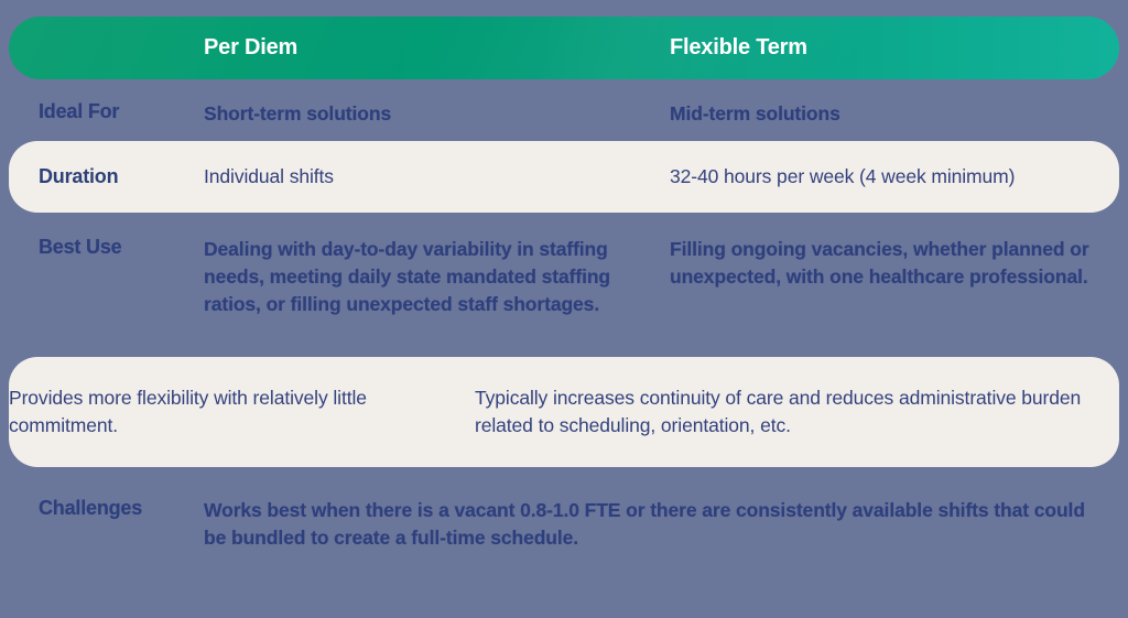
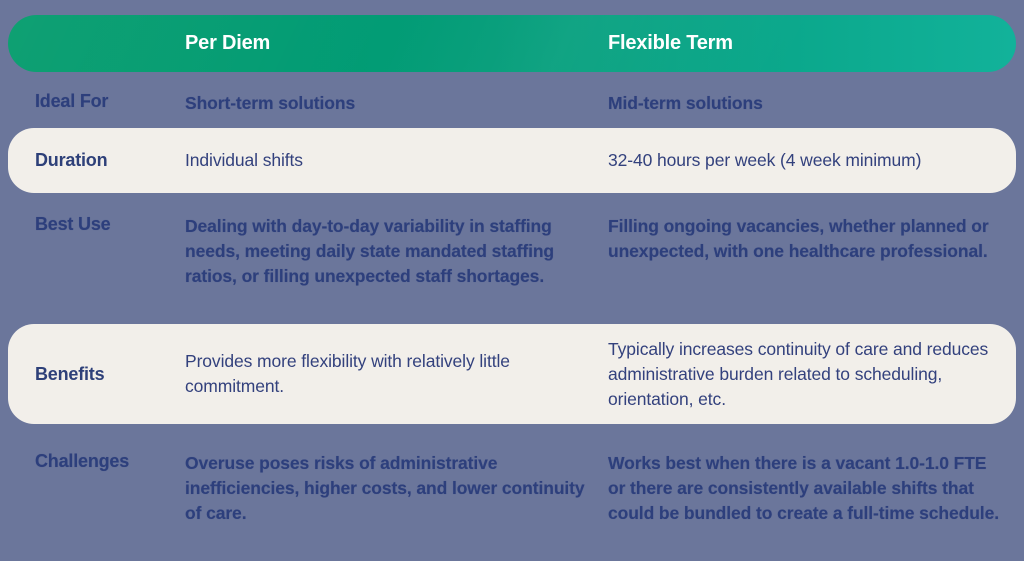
  Per Diem
  Flexible Term
  Ideal For
  Short-term solutions
  Mid-term solutions
  Duration
  Individual shifts
  32-40 hours per week (4 week minimum)
  Best Use
  Dealing with day-to-day variability in staffing needs, meeting daily state mandated staffing ratios, or filling unexpected staff shortages.
  Filling ongoing vacancies, whether planned or unexpected, with one healthcare professional.
+ Benefits
  Provides more flexibility with relatively little commitment.
  Typically increases continuity of care and reduces administrative burden related to scheduling, orientation, etc.
  Challenges
+ Overuse poses risks of administrative inefficiencies, higher costs, and lower continuity of care.
- Works best when there is a vacant 0.8-1.0 FTE or there are consistently available shifts that could be bundled to create a full-time schedule.
+ Works best when there is a vacant 1.0-1.0 FTE or there are consistently available shifts that could be bundled to create a full-time schedule.
